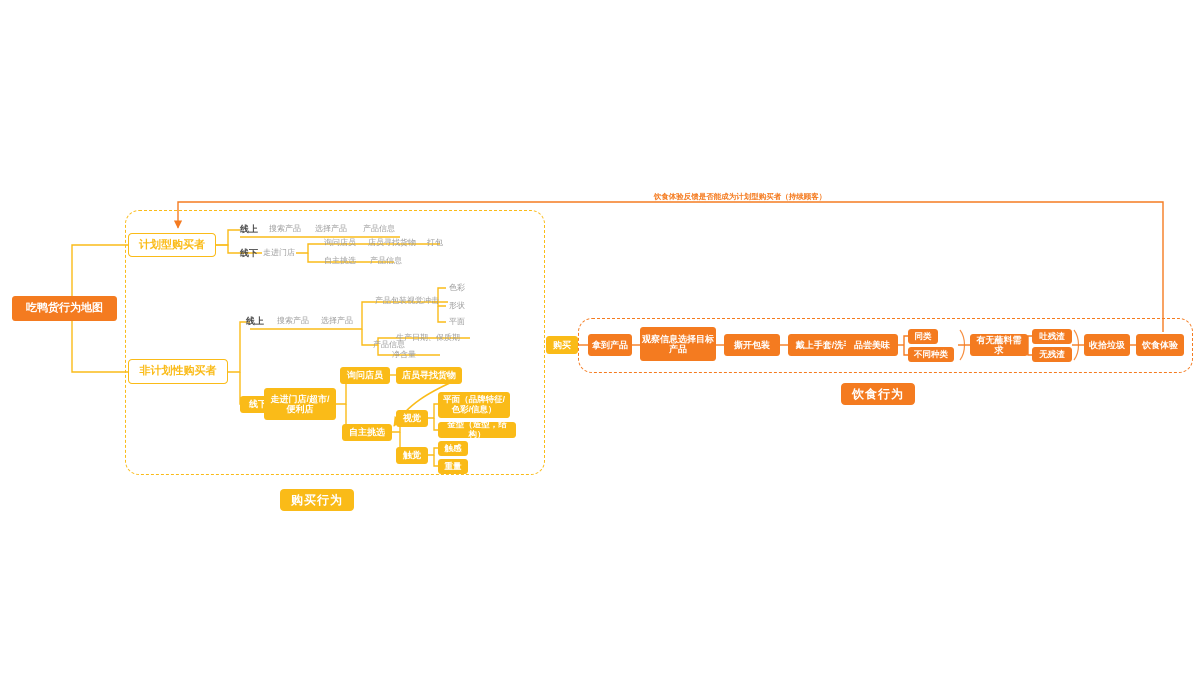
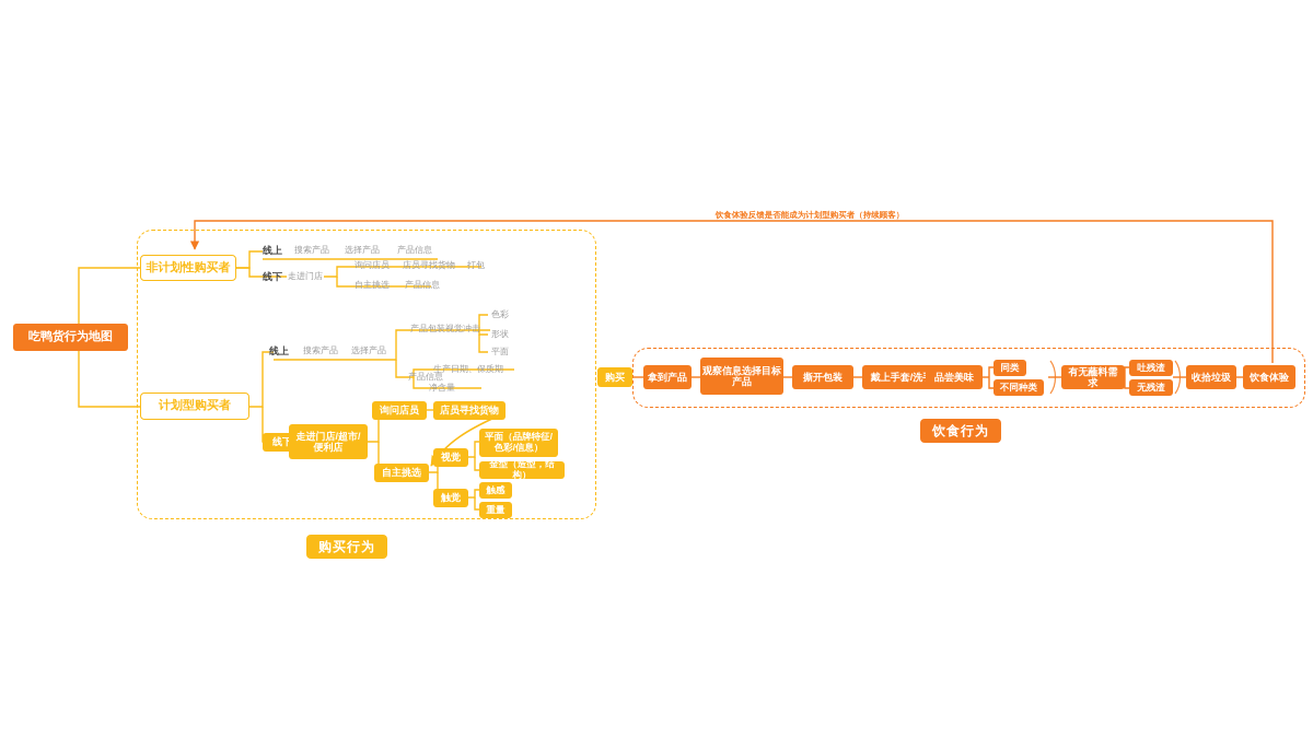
  吃鸭货行为地图
- 计划型购买者
+ 非计划性购买者
  线上
  搜索产品
  选择产品
  产品信息
  线下
  走进门店
  询问店员
  店员寻找货物
  打包
  自主挑选
  产品信息
- 非计划性购买者
+ 计划型购买者
  线上
  搜索产品
  选择产品
  产品包装视觉冲击
  产品信息
  色彩
  形状
  平面
  生产日期、保质期
  净含量
  线下
  走进门店/超市/便利店
  询问店员
  店员寻找货物
  自主挑选
  视觉
  平面（品牌特征/色彩/信息）
  金型（造型，结构）
  触觉
  触感
  重量
  购买
  拿到产品
  观察信息选择目标产品
  撕开包装
  戴上手套/洗
  品尝美味
  同类
  不同种类
  有无蘸料需求
  吐残渣
  无残渣
  收拾垃圾
  饮食体验
  饮食体验反馈是否能成为计划型购买者（持续顾客）
  购买行为
  饮食行为
